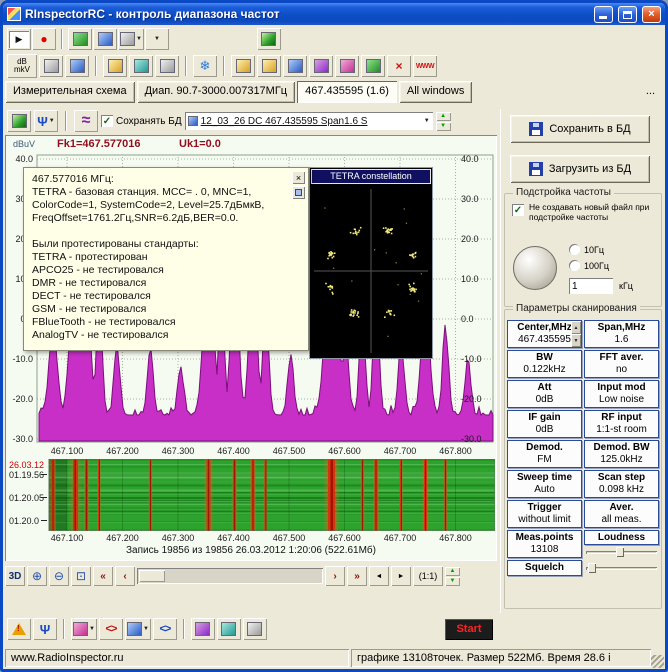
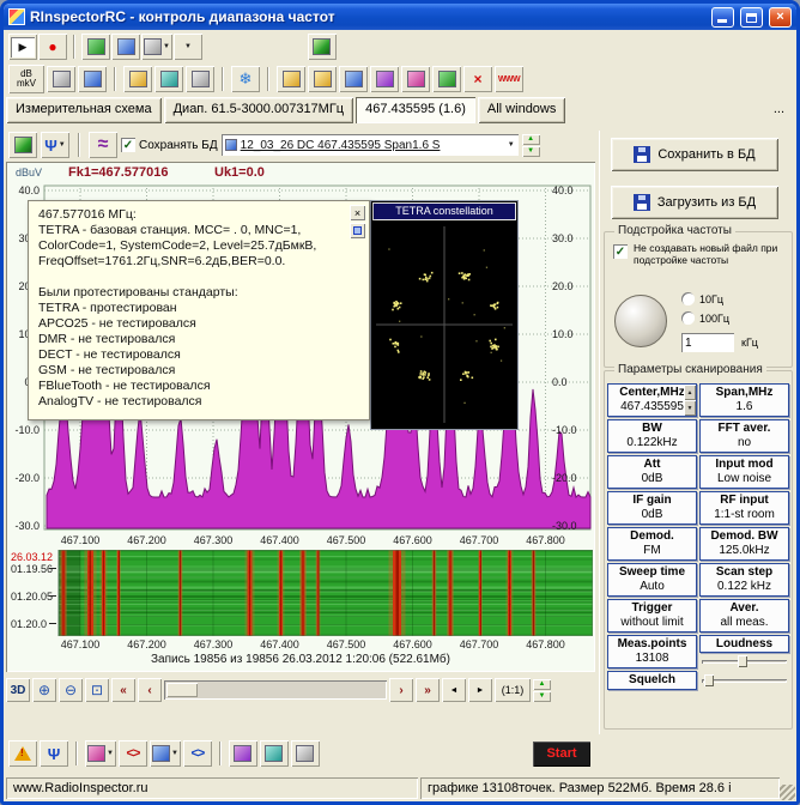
  RInspectorRC - контроль диапазона частот
  ×
  ▶
  ●
  dB
  mkV
  ❄
  ×
  Измерительная схема
- Диап. 90.7-3000.007317МГц
+ Диап. 61.5-3000.007317МГц
  467.435595 (1.6)
  All windows
  ...
  Ψ
  ≈
  ✓
  Сохранять БД
  12_03_26 DC 467.435595 Span1.6 S
  dBuV
  Fk1=467.577016
  Uk1=0.0
  40.0
  40.0
  30.0
  20.0
  10.0
  0.0
  -10.0
  -10.0
  -20.0
  -20.0
  -30.0
  -30.0
  467.100
  467.200
  467.300
  467.400
  467.500
  467.600
  467.700
  467.800
  467.100
  467.200
  467.300
  467.400
  467.500
  467.600
  467.700
  467.800
  26.03.12
  01.19.56
  01.20.05
  01.20.0
  Запись 19856 из 19856 26.03.2012 1:20:06 (522.61Мб)
  467.577016 МГц:
  TETRA - базовая станция. MCC= . 0, MNC=1,
  ColorCode=1, SystemCode=2, Level=25.7дБмкВ,
  FreqOffset=1761.2Гц,SNR=6.2дБ,BER=0.0.
  Были протестированы стандарты:
  TETRA - протестирован
  APCO25 - не тестировался
  DMR - не тестировался
  DECT - не тестировался
  GSM - не тестировался
  FBlueTooth - не тестировался
  AnalogTV - не тестировался
  ×
  TETRA constellation
  3D
  ⊕
  ⊖
  ⊡
  «
  ‹
  ›
  »
  (1:1)
  Сохранить в БД
  Загрузить из БД
  Подстройка частоты
  ✓
  Не создавать новый файл при подстройке частоты
  10Гц
  100Гц
  1
  кГц
  Параметры сканирования
  Center,MHz
  467.435595
  Span,MHz
  1.6
  BW
  0.122kHz
  FFT aver.
  no
  Att
  0dB
  Input mod
  Low noise
  IF gain
  0dB
  RF input
  1:1-st room
  Demod.
  FM
  Demod. BW
  125.0kHz
  Sweep time
  Auto
  Scan step
- 0.098 kHz
+ 0.122 kHz
  Trigger
  without limit
  Aver.
  all meas.
  Meas.points
  13108
  Loudness
  Squelch
  !
  Ψ
  <>
  <>
  Start
  www.RadioInspector.ru
  графике 13108точек. Размер 522Мб. Время 28.6 і
